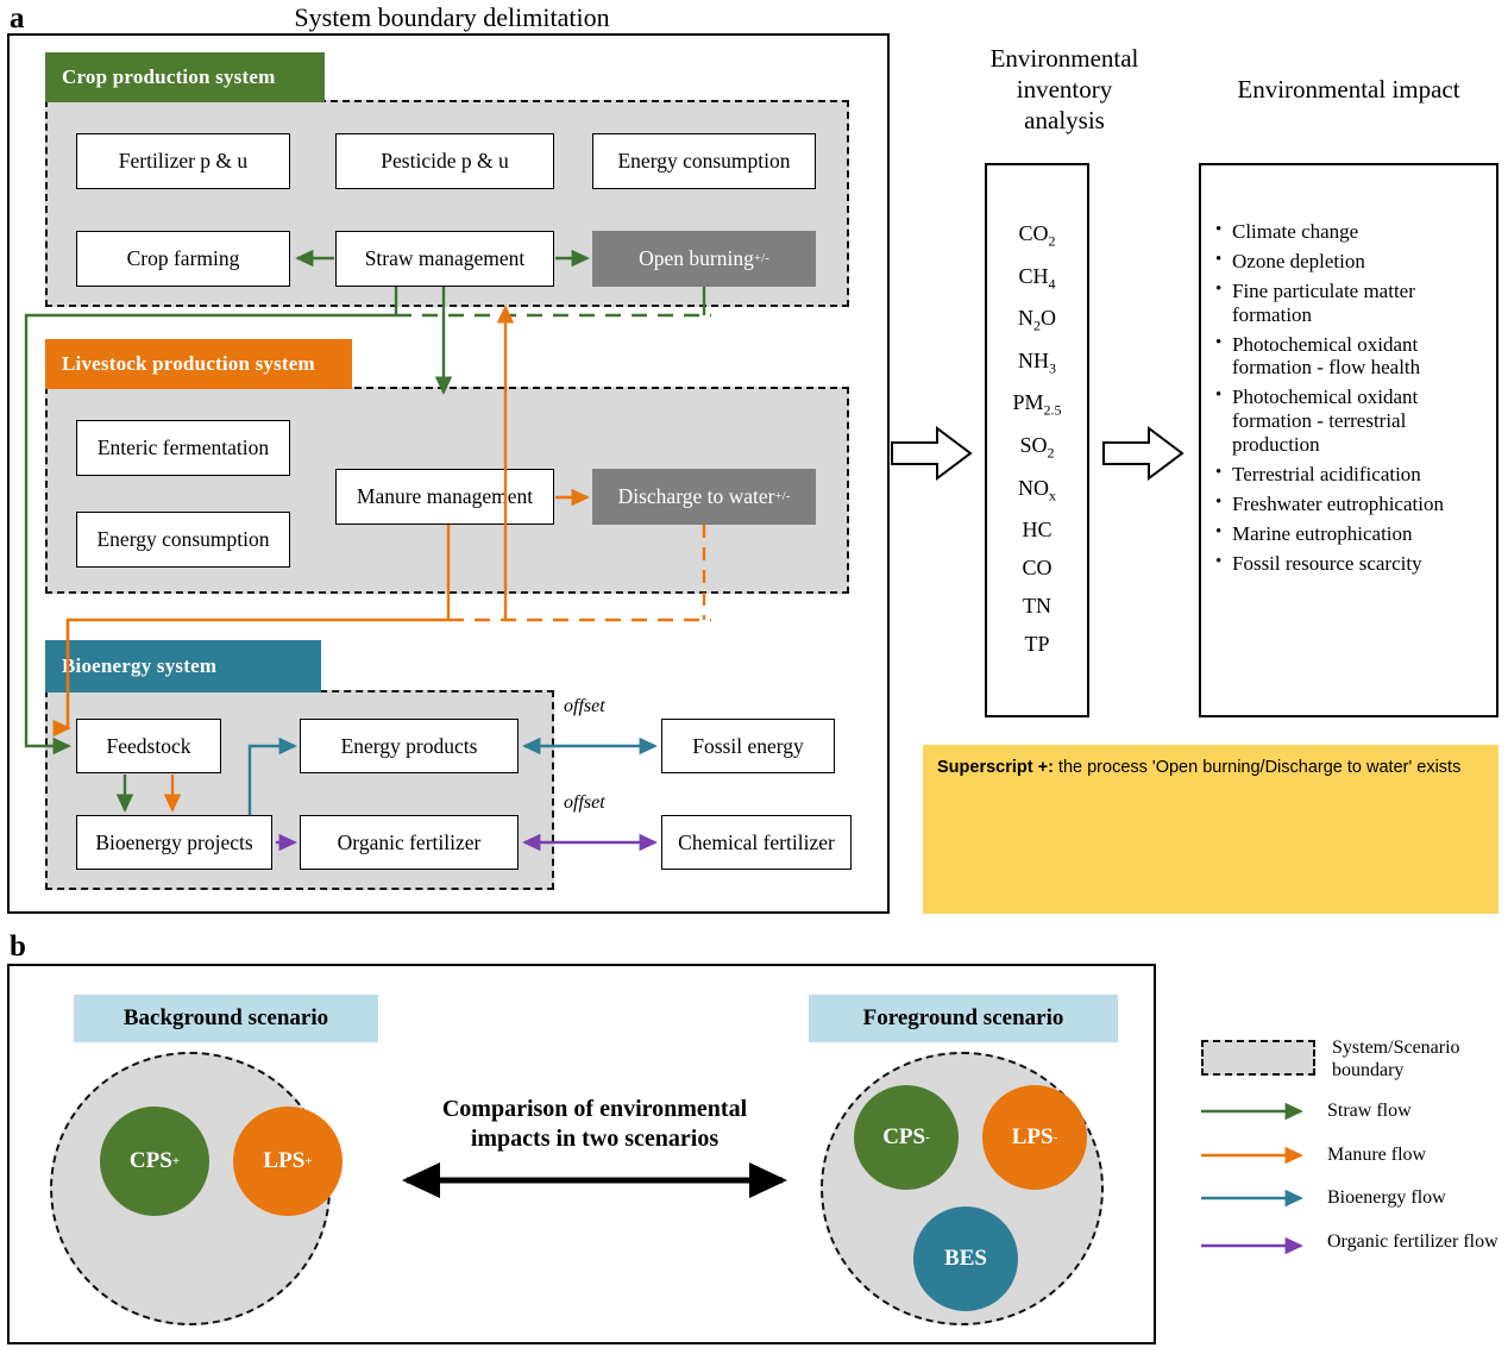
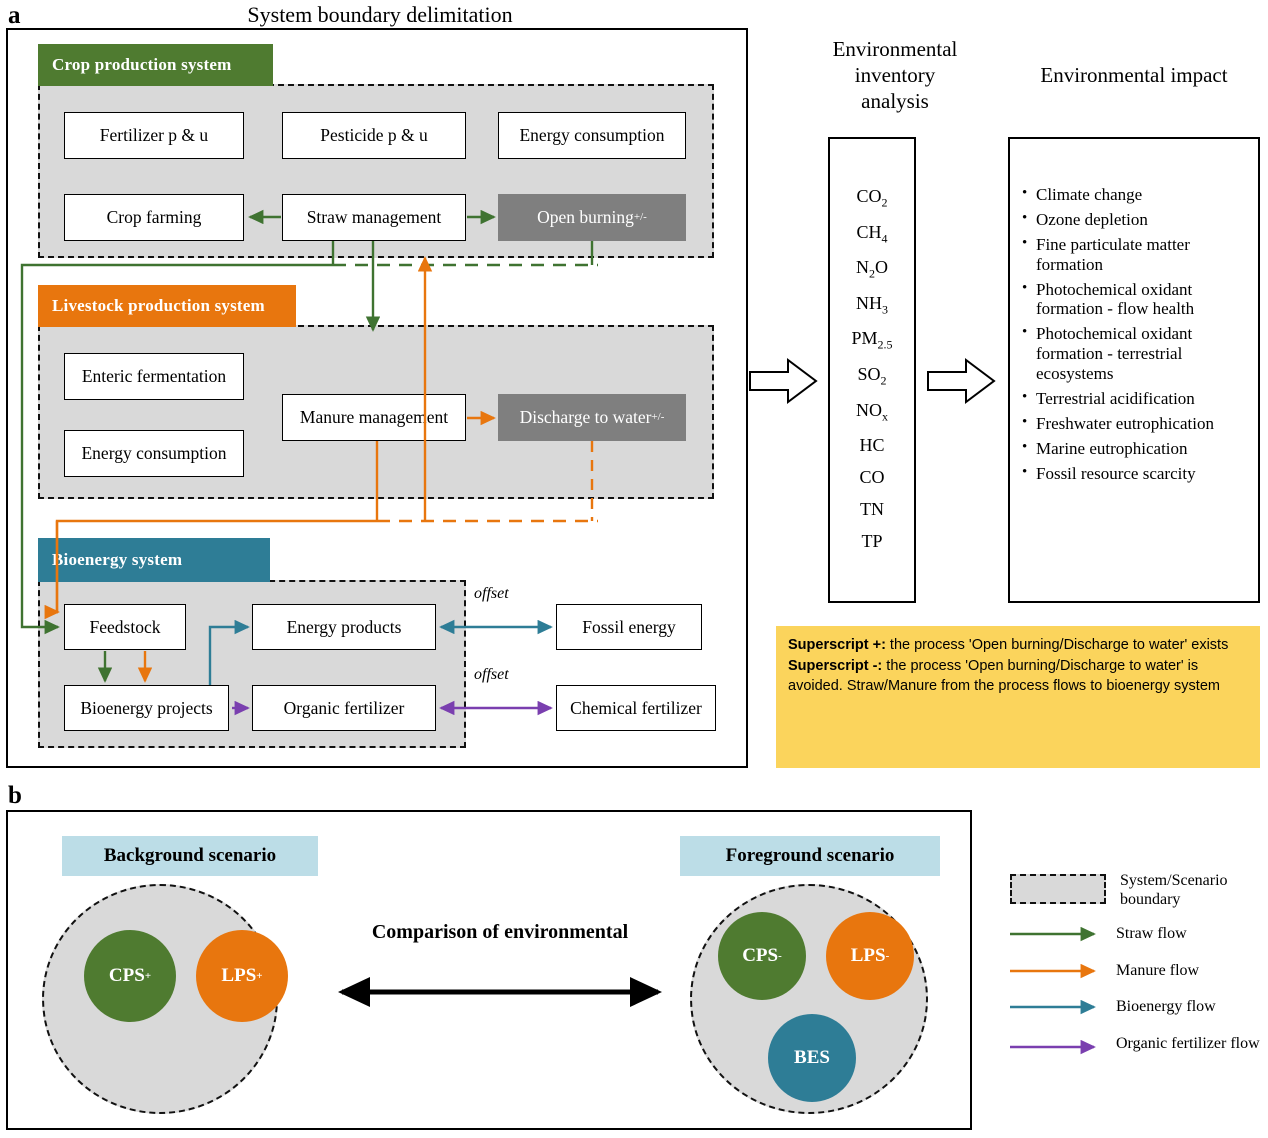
  a
  System boundary delimitation
  Crop production system
  Fertilizer p & u
  Pesticide p & u
  Energy consumption
  Crop farming
  Straw management
  Open burning
  +/-
  Livestock production system
  Enteric fermentation
  Energy consumption
  Manure management
  Discharge to water
  +/-
  ioenergy system
  Feedstock
  Energy products
  Bioenergy projects
  Organic fertilizer
  Fossil energy
  Chemical fertilizer
  offset
  offset
  Environmental
  inventory
  analysis
  CO2
  CH4
  N2O
  NH3
  PM2.5
  SO2
  NOx
  HC
  CO
  TN
  TP
  Environmental impact
  Climate change
  Ozone depletion
  Fine particulate matter formation
  Photochemical oxidant formation - flow health
- Photochemical oxidant formation - terrestrial production
+ Photochemical oxidant formation - terrestrial ecosystems
  Terrestrial acidification
  Freshwater eutrophication
  Marine eutrophication
  Fossil resource scarcity
  Superscript +: the process 'Open burning/Discharge to water' exists
+ Superscript -: the process 'Open burning/Discharge to water' is avoided. Straw/Manure from the process flows to bioenergy system
  b
  Background scenario
  CPS
  +
  LPS
  +
  Comparison of environmental
- impacts in two scenarios
  Foreground scenario
  CPS
  -
  LPS
  -
  BES
  System/Scenario boundary
  Straw flow
  Manure flow
  Bioenergy flow
  Organic fertilizer flow
